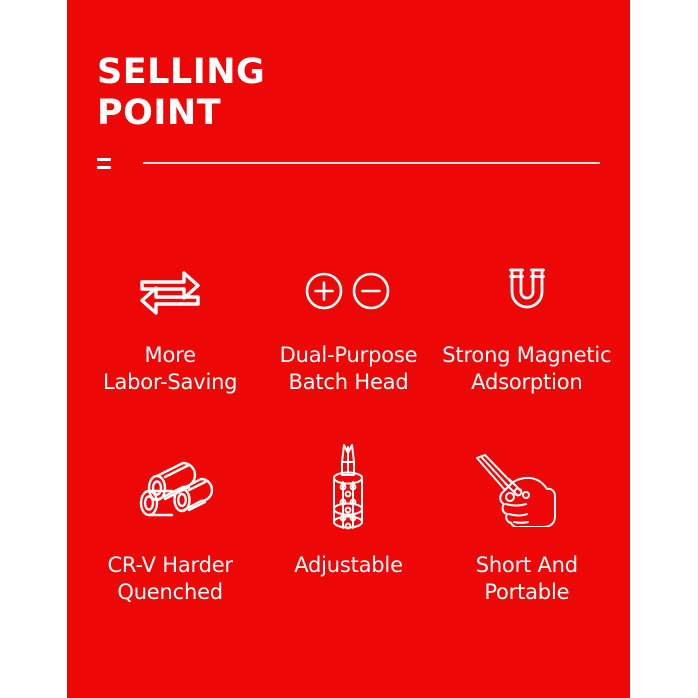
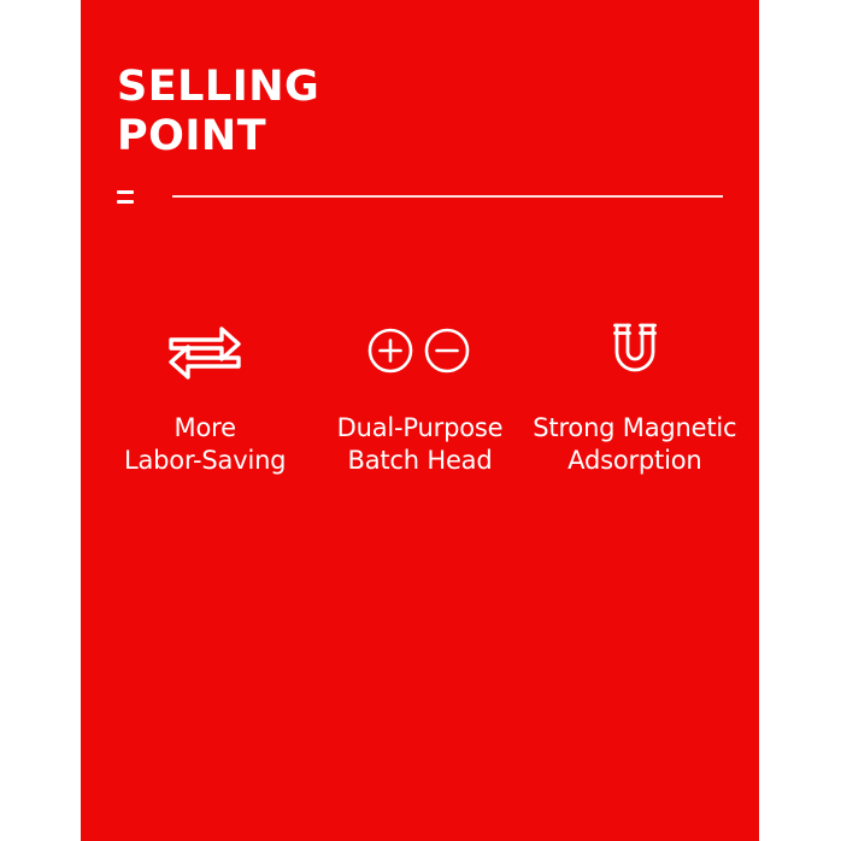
  SELLING
  POINT
  More
  Labor-Saving
  Dual-Purpose
  Batch Head
  Strong Magnetic
  Adsorption
- CR-V Harder
- Quenched
- Adjustable
- Short And
- Portable
